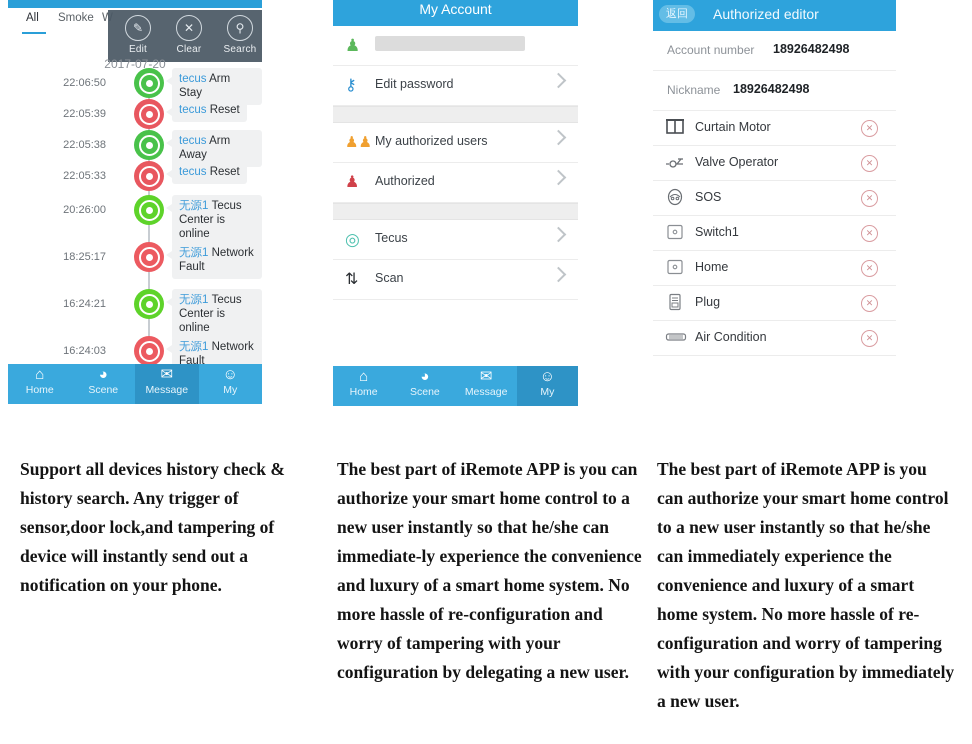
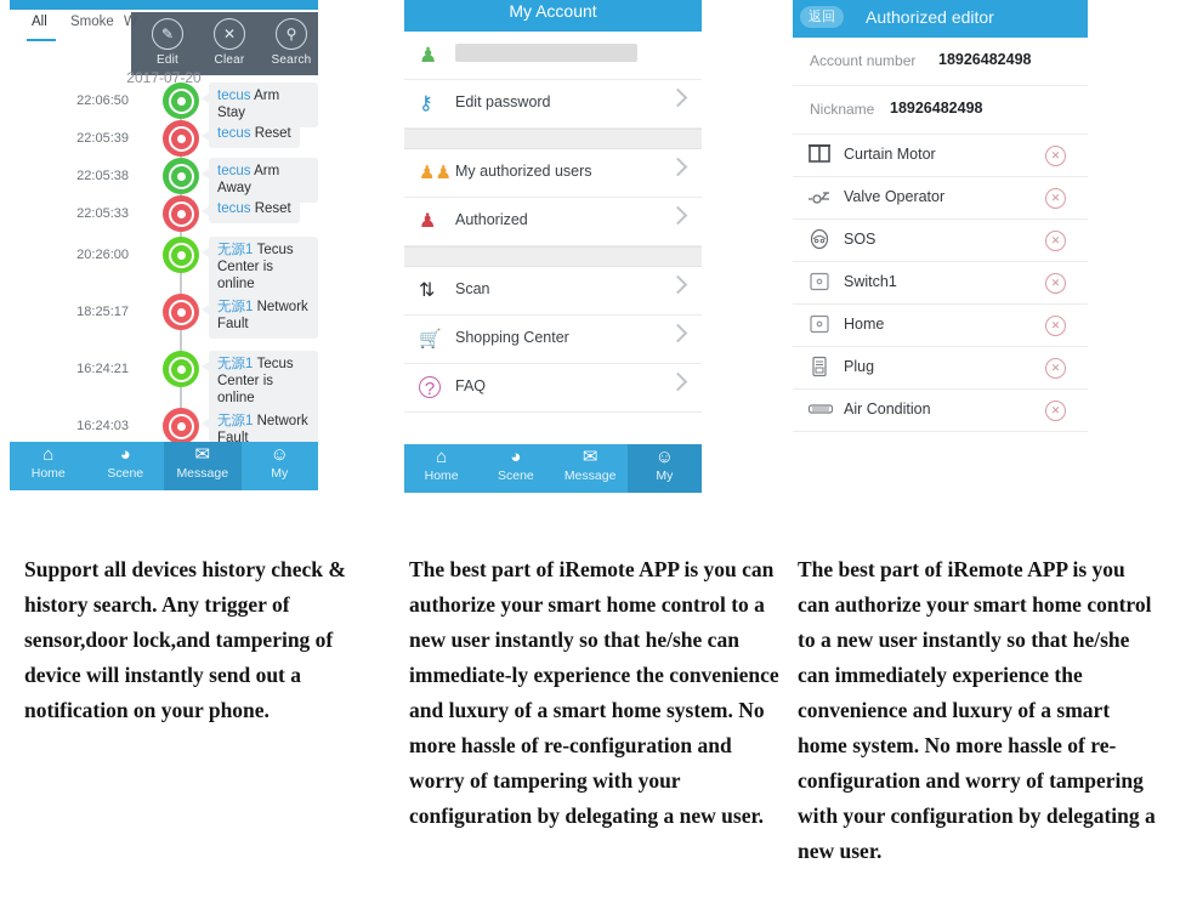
  All
  Smoke
  ✎
  Edit
  ✕
  Clear
  ⚲
  Search
  2017-07-20
  22:06:50
  tecus Arm Stay
  22:05:39
  tecus Reset
  22:05:38
  tecus Arm Away
  22:05:33
  tecus Reset
  20:26:00
  无源1 Tecus Center is online
  18:25:17
  无源1 Network Fault
  16:24:21
  无源1 Tecus Center is online
  16:24:03
  无源1 Network Fault
  ⌂
  Home
  ◕
  Scene
  ✉
  Message
  ☺
  My
  My Account
  ♟
  ⚷
  Edit password
  ♟♟
  My authorized users
  ♟
  Authorized
- ◎
- Tecus
  ⇅
  Scan
+ 🛒
+ Shopping Center
+ ?
+ FAQ
  ⌂
  Home
  ◕
  Scene
  ✉
  Message
  ☺
  My
  返回
  Authorized editor
  Account number
  18926482498
  Nickname
  18926482498
  Curtain Motor
  ✕
  Valve Operator
  ✕
  SOS
  ✕
  Switch1
  ✕
  Home
  ✕
  Plug
  ✕
  Air Condition
  ✕
  Support all devices history check & history search. Any trigger of sensor,door lock,and tampering of device will instantly send out a notification on your phone.
  The best part of iRemote APP is you can authorize your smart home control to a new user instantly so that he/she can immediate-ly experience the convenience and luxury of a smart home system. No more hassle of re-configuration and worry of tampering with your configuration by delegating a new user.
- The best part of iRemote APP is you can authorize your smart home control to a new user instantly so that he/she can immediately experience the convenience and luxury of a smart home system. No more hassle of re-configuration and worry of tampering with your configuration by immediately a new user.
+ The best part of iRemote APP is you can authorize your smart home control to a new user instantly so that he/she can immediately experience the convenience and luxury of a smart home system. No more hassle of re-configuration and worry of tampering with your configuration by delegating a new user.
